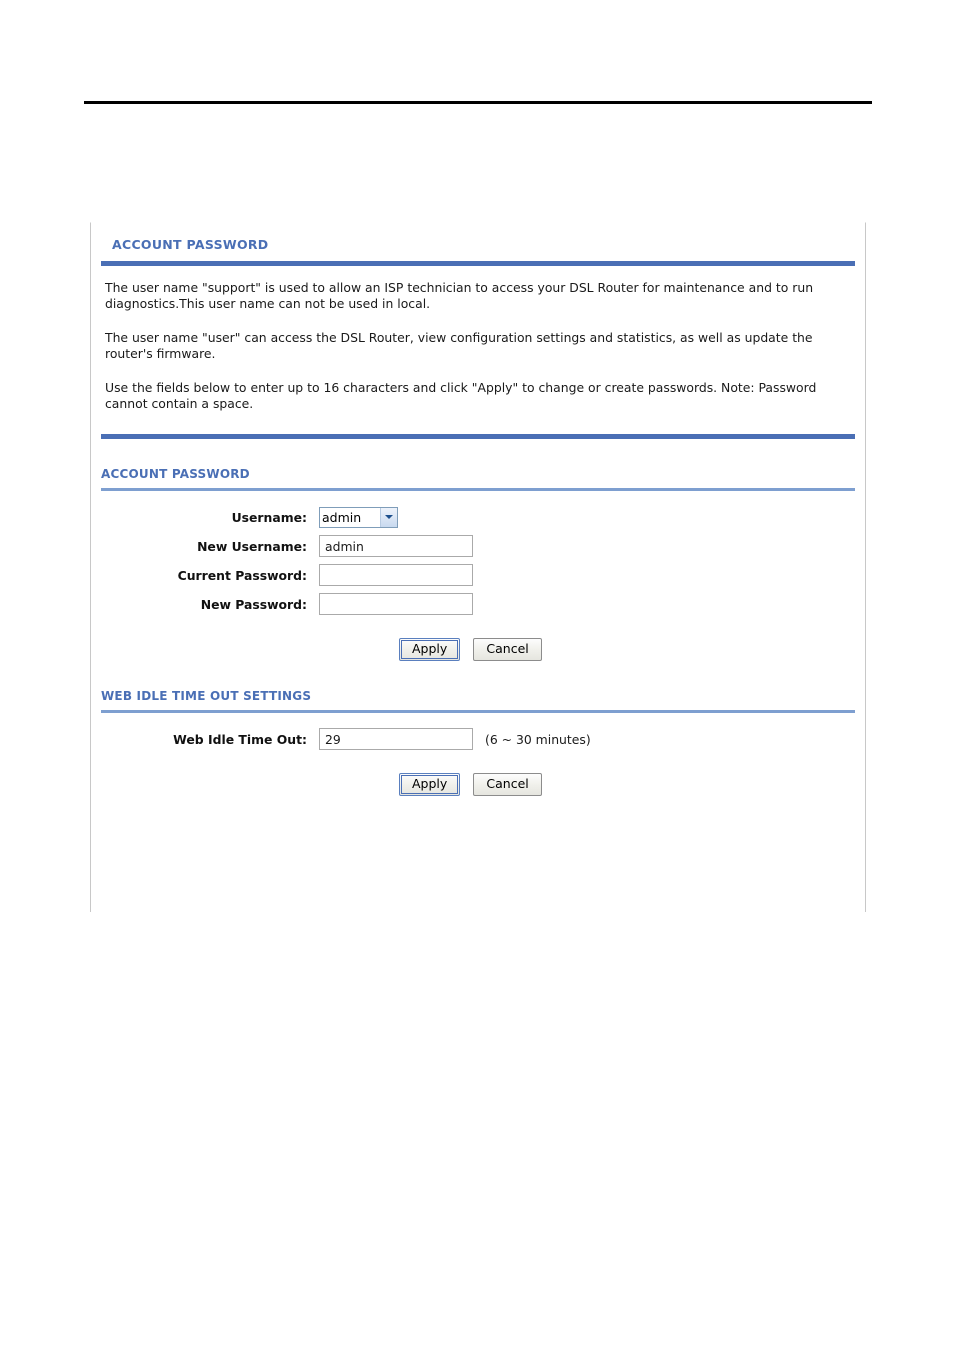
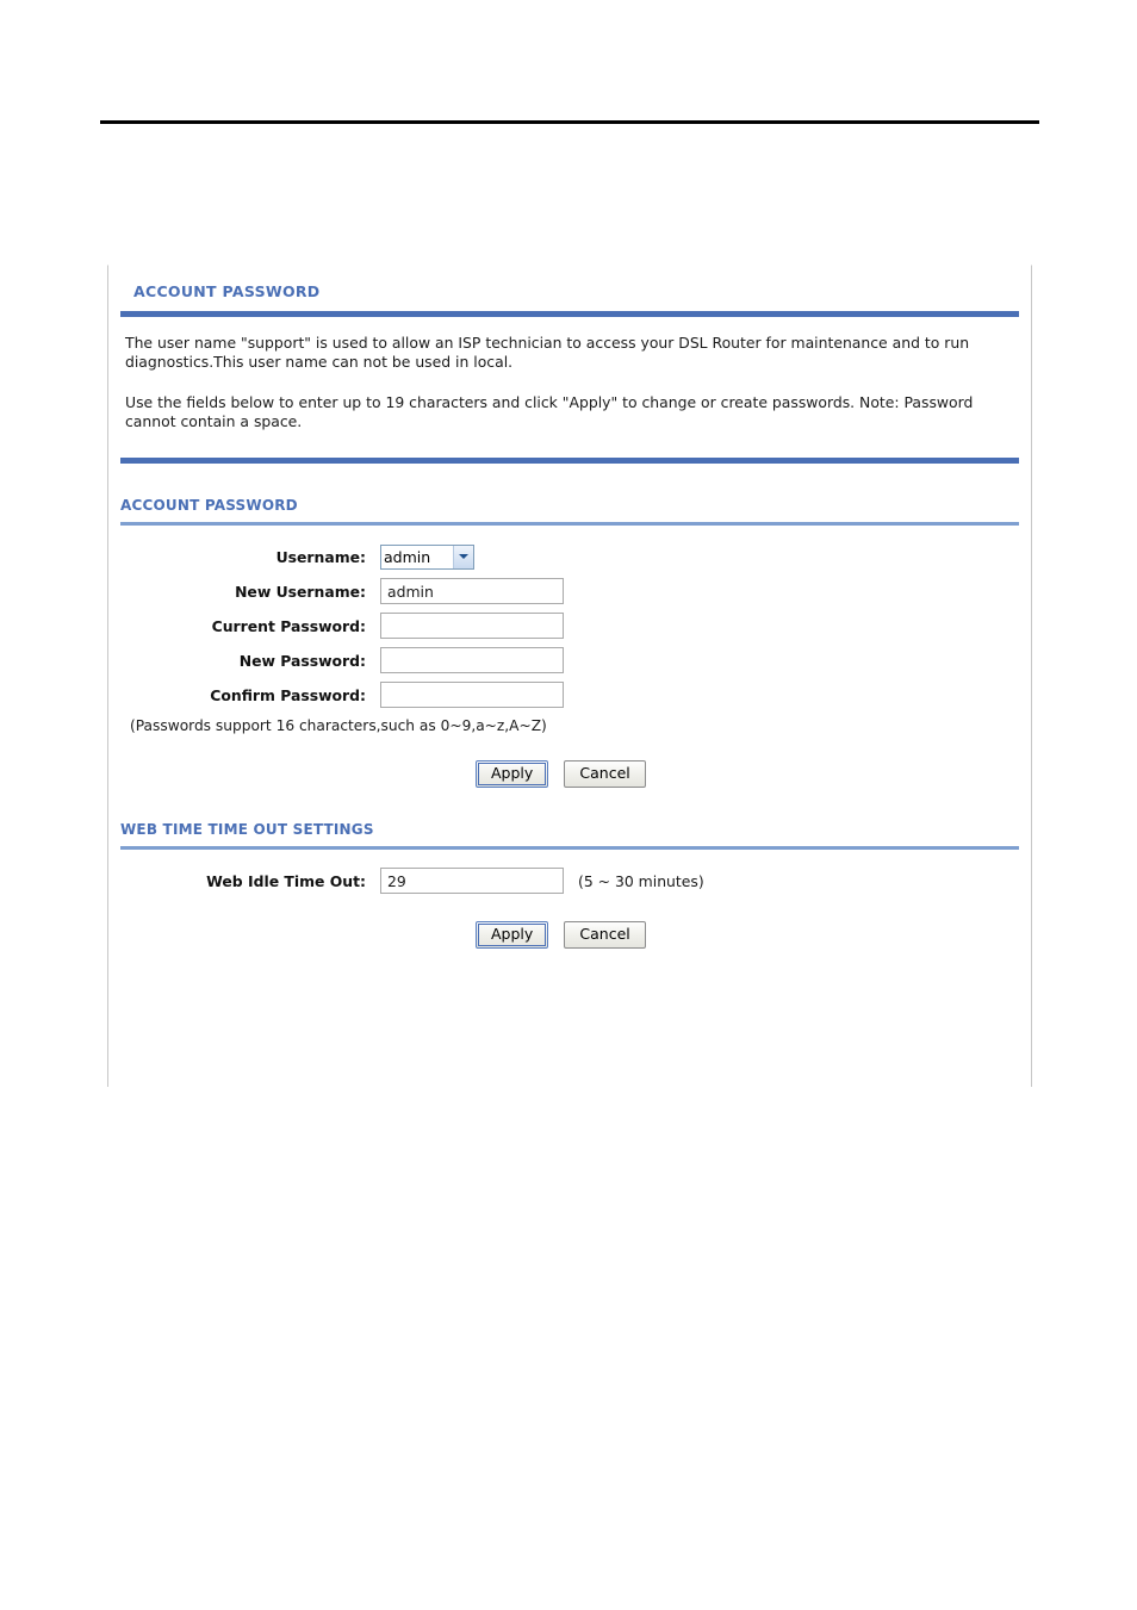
  ACCOUNT PASSWORD
  The user name "support" is used to allow an ISP technician to access your DSL Router for maintenance and to run diagnostics.This user name can not be used in local.
- The user name "user" can access the DSL Router, view configuration settings and statistics, as well as update the router's firmware.
- Use the fields below to enter up to 16 characters and click "Apply" to change or create passwords. Note: Password cannot contain a space.
+ Use the fields below to enter up to 19 characters and click "Apply" to change or create passwords. Note: Password cannot contain a space.
  ACCOUNT PASSWORD
  Username:
  admin
  New Username:
  admin
  Current Password:
  New Password:
+ Confirm Password:
+ (Passwords support 16 characters,such as 0~9,a~z,A~Z)
  Apply Cancel
- WEB IDLE TIME OUT SETTINGS
+ WEB TIME TIME OUT SETTINGS
  Web Idle Time Out:
  29
- (6 ~ 30 minutes)
+ (5 ~ 30 minutes)
  Apply Cancel
